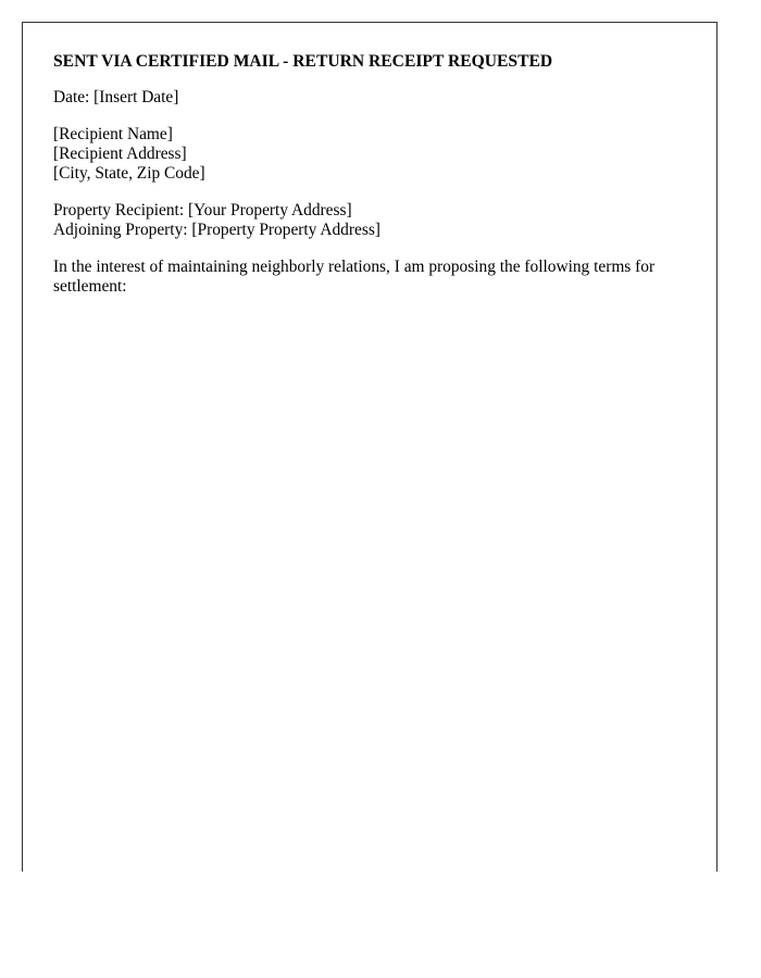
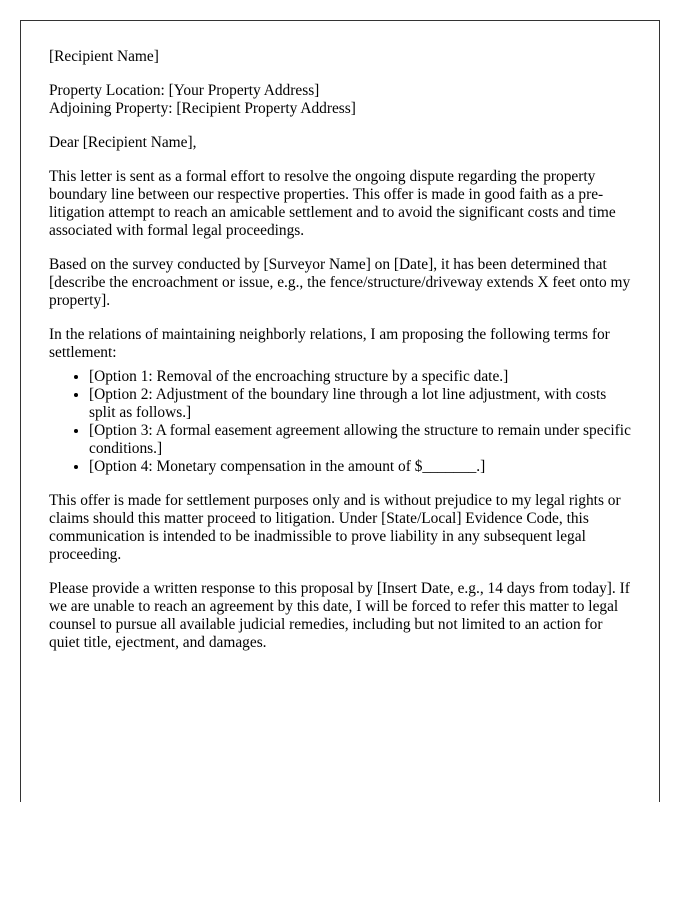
- SENT VIA CERTIFIED MAIL - RETURN RECEIPT REQUESTED
- Date: [Insert Date]
  [Recipient Name]
- [Recipient Address]
- [City, State, Zip Code]
- Property Recipient: [Your Property Address]
+ Property Location: [Your Property Address]
- Adjoining Property: [Property Property Address]
+ Adjoining Property: [Recipient Property Address]
+ Dear [Recipient Name],
+ This letter is sent as a formal effort to resolve the ongoing dispute regarding the property boundary line between our respective properties. This offer is made in good faith as a pre-litigation attempt to reach an amicable settlement and to avoid the significant costs and time associated with formal legal proceedings.
+ Based on the survey conducted by [Surveyor Name] on [Date], it has been determined that [describe the encroachment or issue, e.g., the fence/structure/driveway extends X feet onto my property].
- In the interest of maintaining neighborly relations, I am proposing the following terms for settlement:
+ In the relations of maintaining neighborly relations, I am proposing the following terms for settlement:
+ [Option 1: Removal of the encroaching structure by a specific date.]
+ [Option 2: Adjustment of the boundary line through a lot line adjustment, with costs split as follows.]
+ [Option 3: A formal easement agreement allowing the structure to remain under specific conditions.]
+ [Option 4: Monetary compensation in the amount of $_______.]
+ This offer is made for settlement purposes only and is without prejudice to my legal rights or claims should this matter proceed to litigation. Under [State/Local] Evidence Code, this communication is intended to be inadmissible to prove liability in any subsequent legal proceeding.
+ Please provide a written response to this proposal by [Insert Date, e.g., 14 days from today]. If we are unable to reach an agreement by this date, I will be forced to refer this matter to legal counsel to pursue all available judicial remedies, including but not limited to an action for quiet title, ejectment, and damages.
